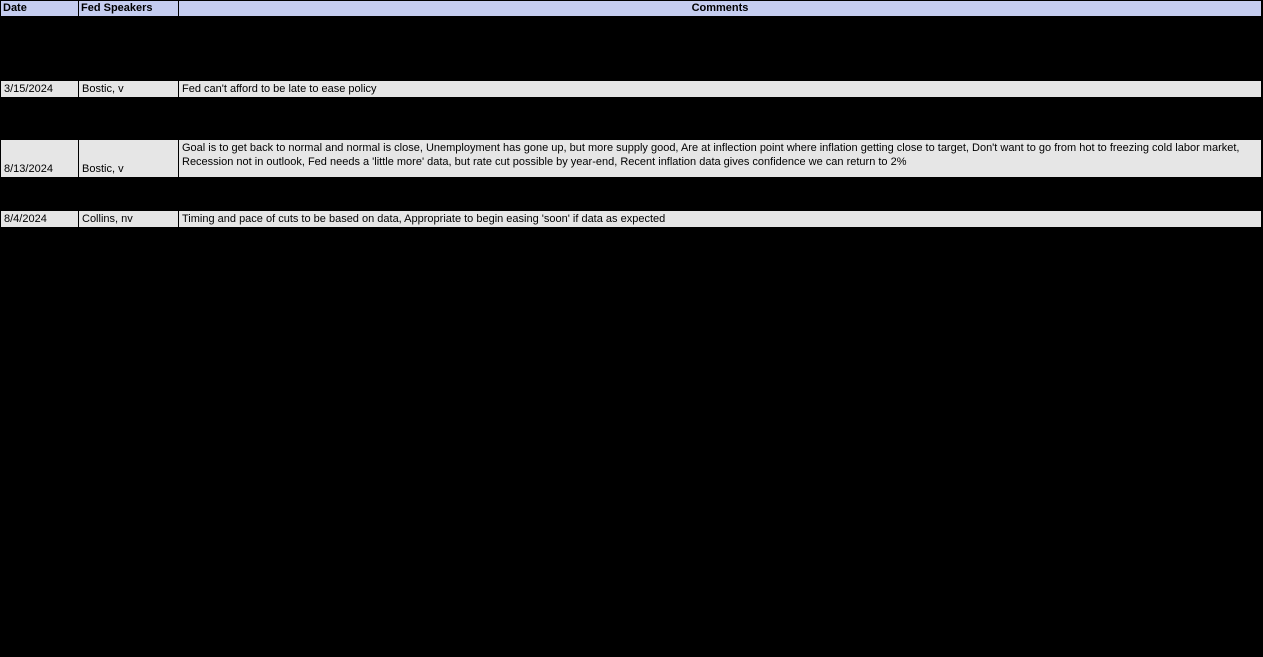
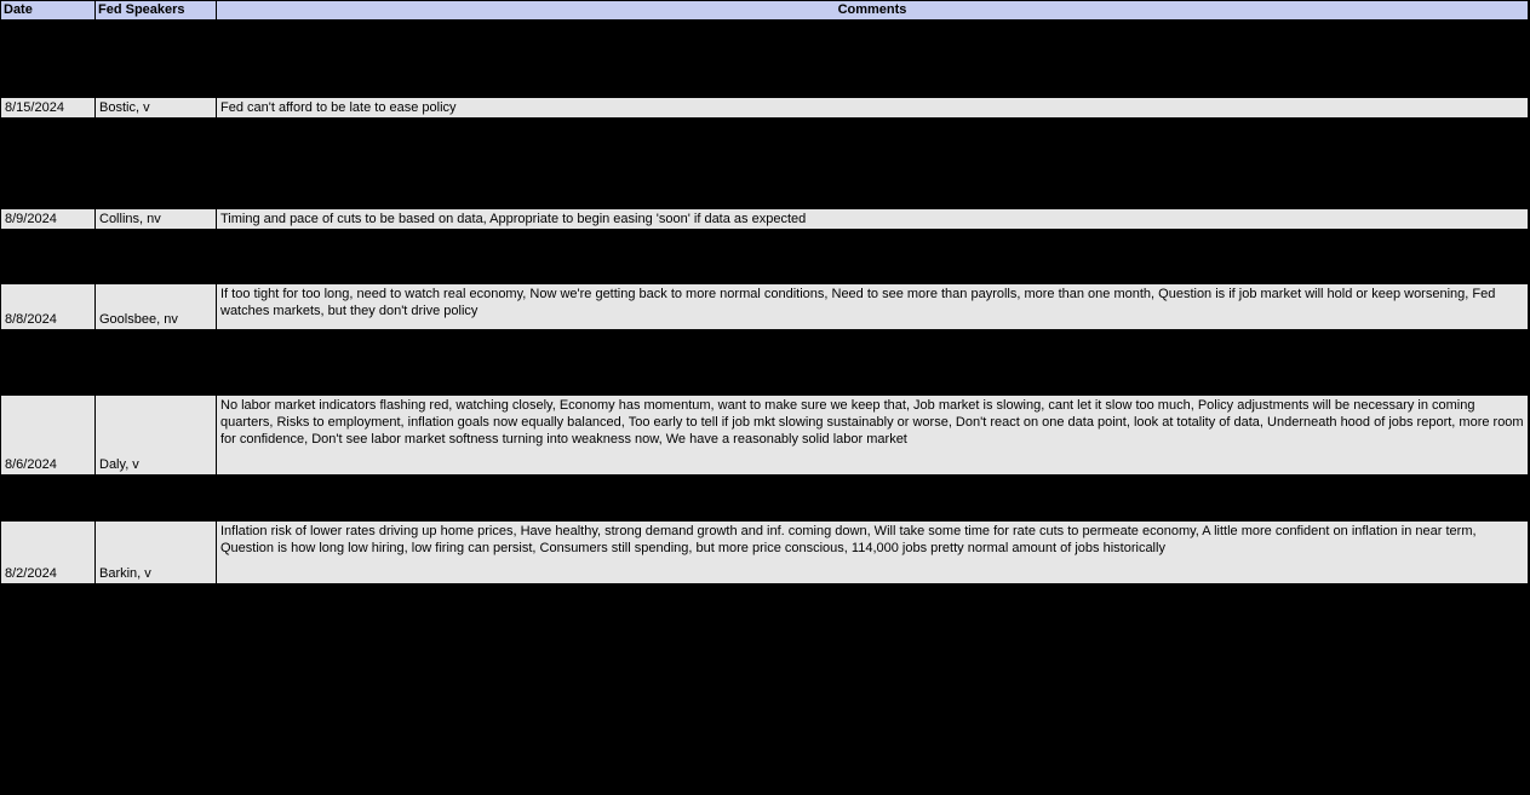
  Date	Fed Speakers	Comments
- 3/15/2024	Bostic, v	Fed can't afford to be late to ease policy
+ 8/15/2024	Bostic, v	Fed can't afford to be late to ease policy
- 8/13/2024	Bostic, v	Goal is to get back to normal and normal is close, Unemployment has gone up, but more supply good, Are at inflection point where inflation getting close to target, Don't want to go from hot to freezing cold labor market, Recession not in outlook, Fed needs a 'little more' data, but rate cut possible by year-end, Recent inflation data gives confidence we can return to 2%
- 8/4/2024	Collins, nv	Timing and pace of cuts to be based on data, Appropriate to begin easing 'soon' if data as expected
+ 8/9/2024	Collins, nv	Timing and pace of cuts to be based on data, Appropriate to begin easing 'soon' if data as expected
+ 8/8/2024	Goolsbee, nv	If too tight for too long, need to watch real economy, Now we're getting back to more normal conditions, Need to see more than payrolls, more than one month, Question is if job market will hold or keep worsening, Fed watches markets, but they don't drive policy
+ 8/6/2024	Daly, v	No labor market indicators flashing red, watching closely, Economy has momentum, want to make sure we keep that, Job market is slowing, cant let it slow too much, Policy adjustments will be necessary in coming quarters, Risks to employment, inflation goals now equally balanced, Too early to tell if job mkt slowing sustainably or worse, Don't react on one data point, look at totality of data, Underneath hood of jobs report, more room for confidence, Don't see labor market softness turning into weakness now, We have a reasonably solid labor market
+ 8/2/2024	Barkin, v	Inflation risk of lower rates driving up home prices, Have healthy, strong demand growth and inf. coming down, Will take some time for rate cuts to permeate economy, A little more confident on inflation in near term, Question is how long low hiring, low firing can persist, Consumers still spending, but more price conscious, 114,000 jobs pretty normal amount of jobs historically
